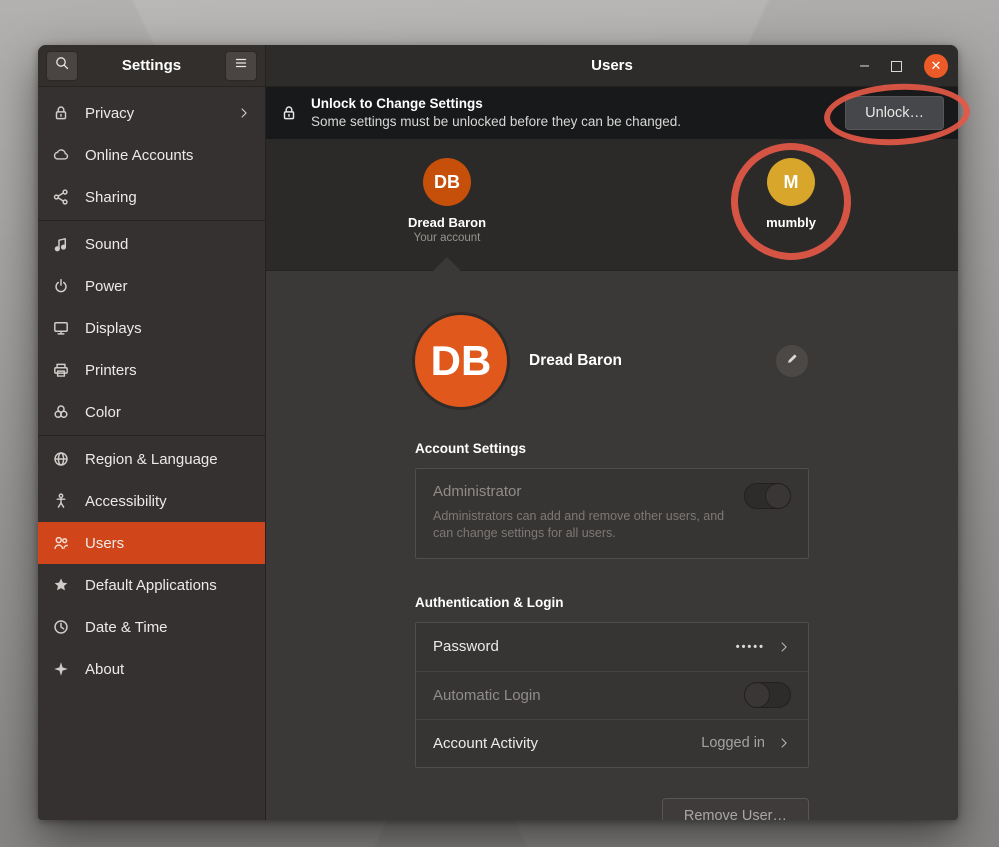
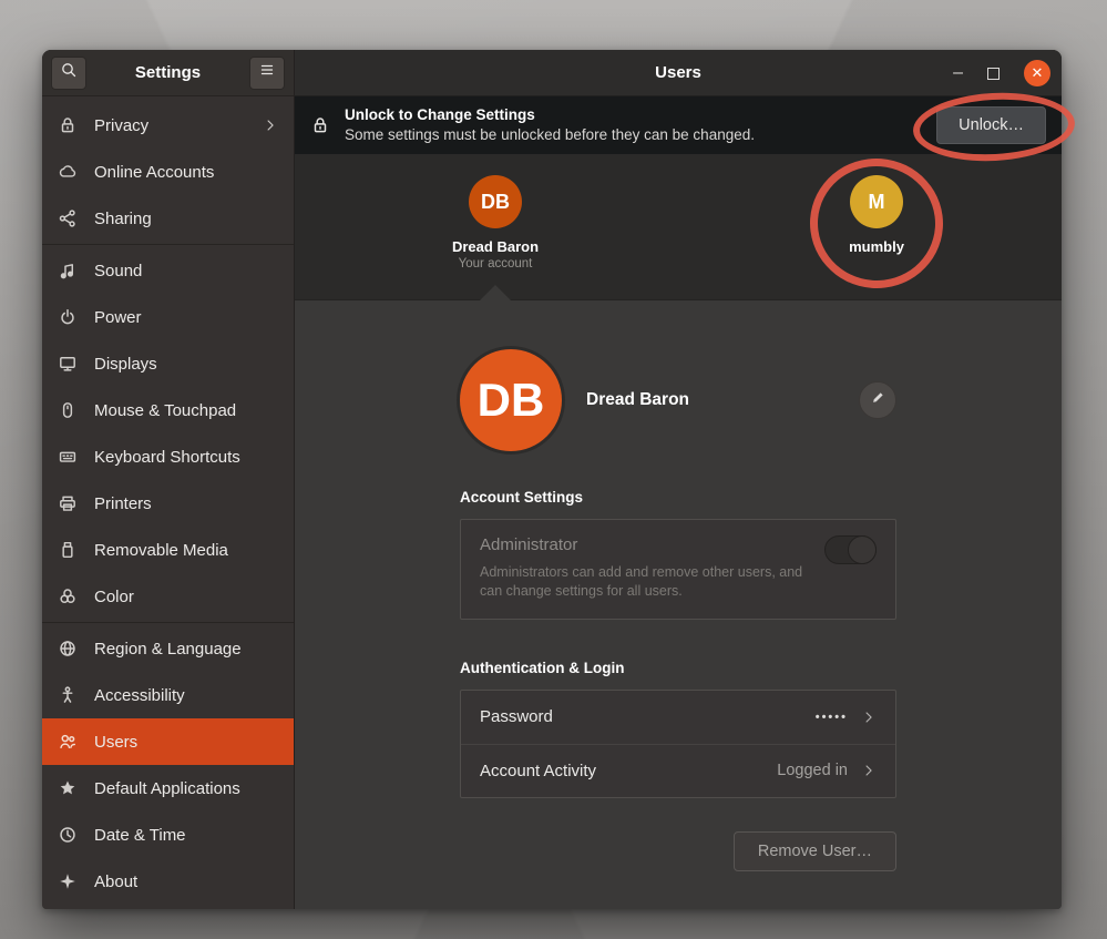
  Settings
  Privacy
  Online Accounts
  Sharing
  Sound
  Power
  Displays
+ Mouse & Touchpad
+ Keyboard Shortcuts
  Printers
+ Removable Media
  Color
  Region & Language
  Accessibility
  Users
  Default Applications
  Date & Time
  About
  Users
  –
  ✕
  Unlock to Change Settings
  Some settings must be unlocked before they can be changed.
  Unlock…
  DB
  Dread Baron
  Your account
  M
  mumbly
  DB
  Dread Baron
  Account Settings
  Administrator
  Administrators can add and remove other users, and can change settings for all users.
  Authentication & Login
  Password
  •••••
- Automatic Login
  Account Activity
  Logged in
  Remove User…
